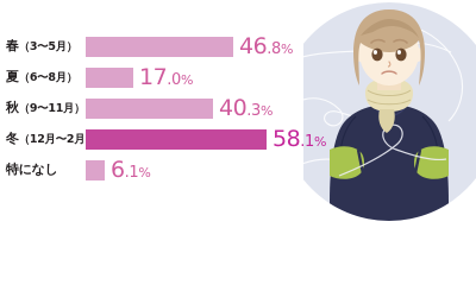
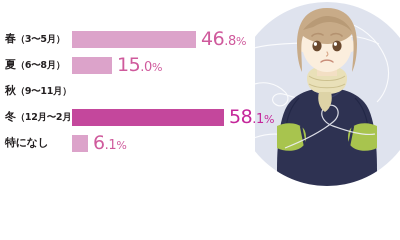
  春（3〜5月）
  46.8%
  夏（6〜8月）
- 17.0%
+ 15.0%
  秋（9〜11月）
- 40.3%
  冬（12月〜2月
  58.1%
  特になし
  6.1%
